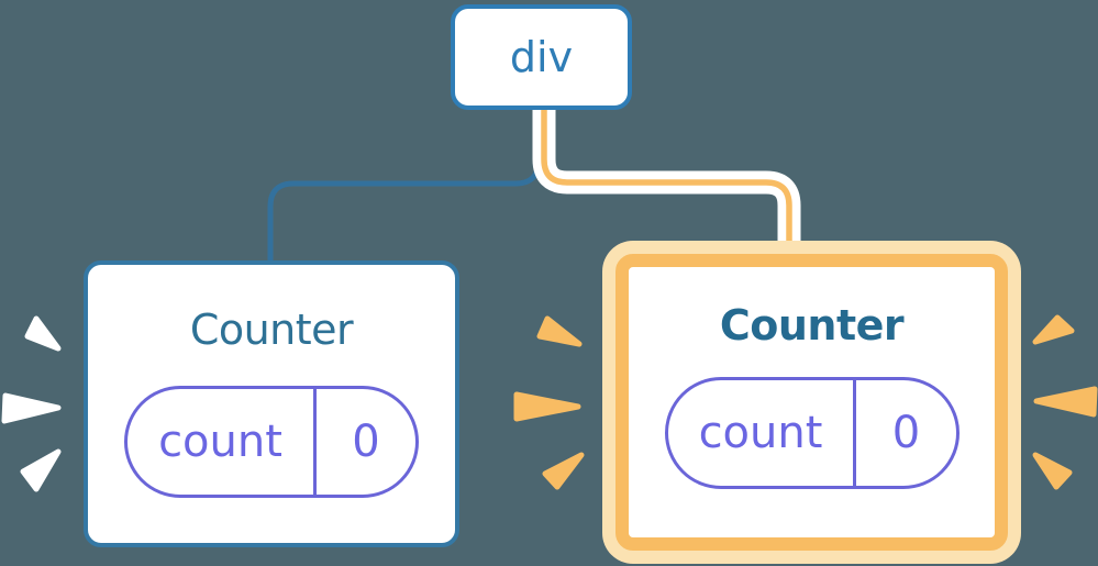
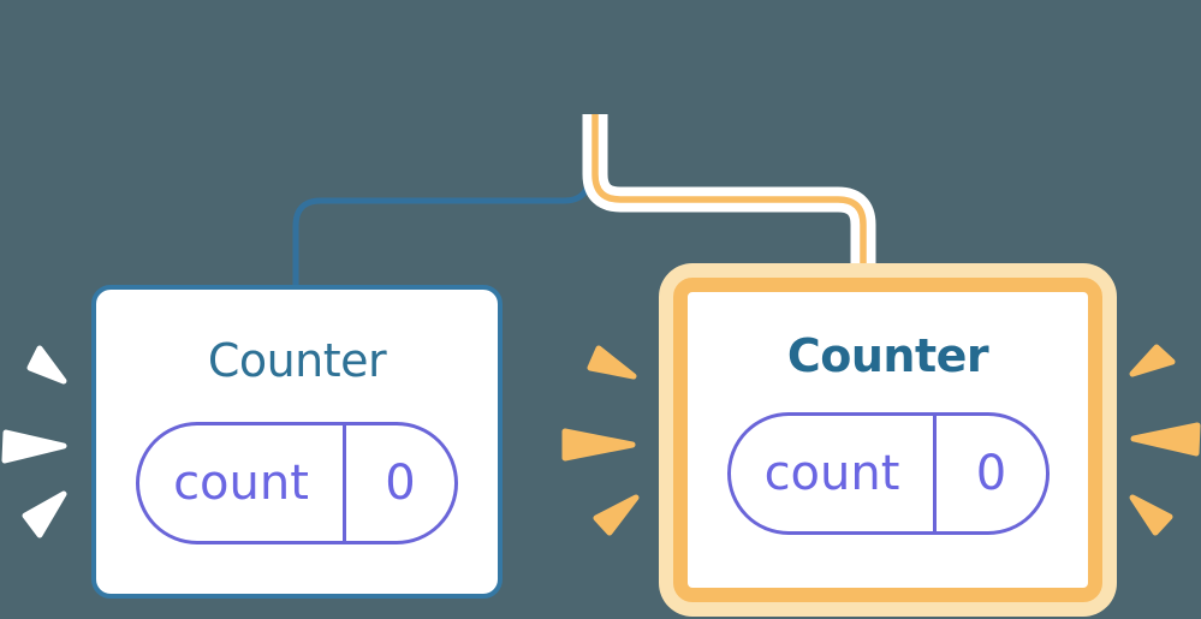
- div
  Counter
  count
  0
  Counter
  count
  0
